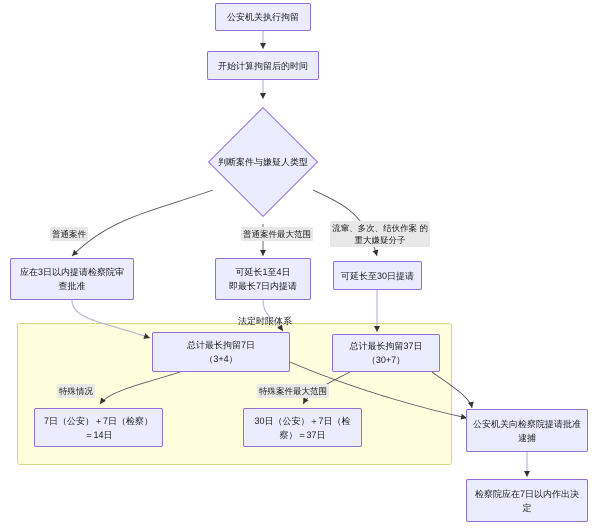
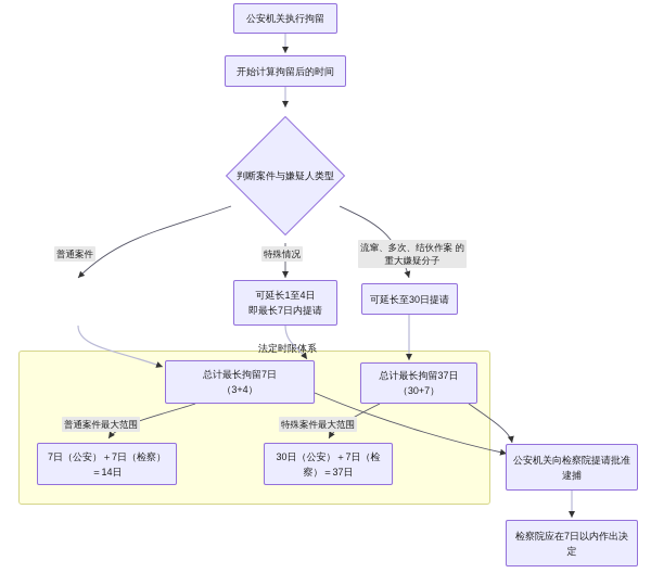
  法定时限体系
  公安机关执行拘留
  开始计算拘留后的时间
  判断案件与嫌疑人类型
- 应在3日以内提请检察院审
- 查批准
  可延长1至4日
  即最长7日内提请
  可延长至30日提请
  总计最长拘留7日
  （3+4）
  总计最长拘留37日
  （30+7）
  7日（公安）＋7日（检察）
  ＝14日
  30日（公安）＋7日（检
  察）＝37日
  公安机关向检察院提请批准
  逮捕
  检察院应在7日以内作出决
  定
  普通案件
- 普通案件最大范围
+ 特殊情况
  流窜、多次、结伙作案 的重大嫌疑分子
- 特殊情况
+ 普通案件最大范围
  特殊案件最大范围
